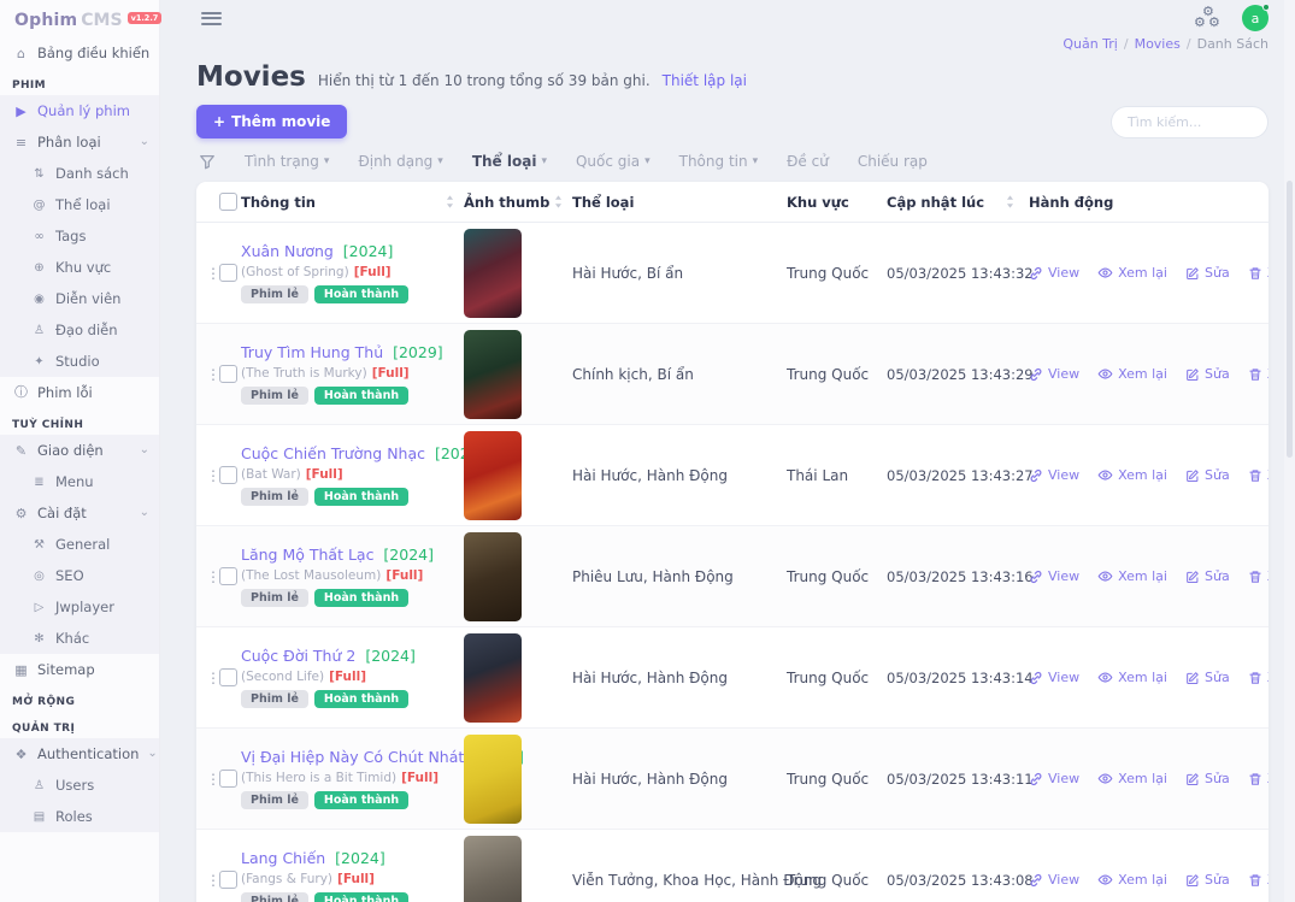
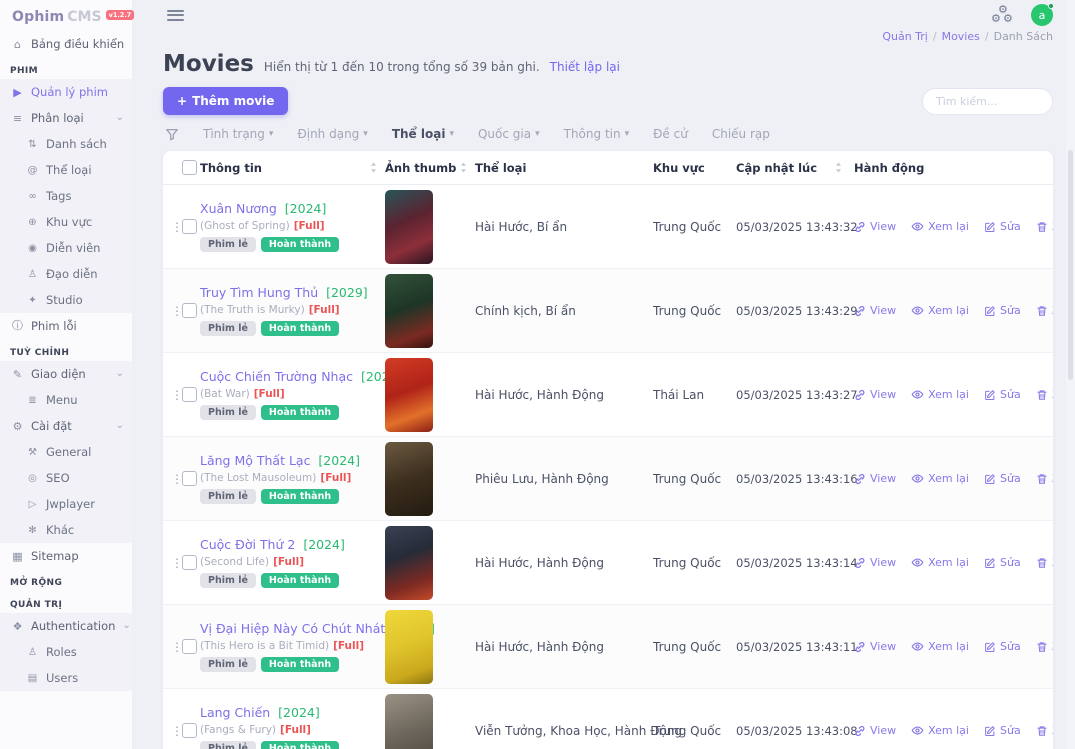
  Ophim
  CMS
  v1.2.7
  ⌂
  Bảng điều khiển
  PHIM
  ▶
  Quản lý phim
  ≡
  Phân loại
  ⌄
  ⇅
  Danh sách
  @
  Thể loại
  ∞
  Tags
  ⊕
  Khu vực
  ◉
  Diễn viên
  ♙
  Đạo diễn
  ✦
  Studio
  ⓘ
  Phim lỗi
  TUỲ CHỈNH
  ✎
  Giao diện
  ⌄
  ≣
  Menu
  ⚙
  Cài đặt
  ⌄
  ⚒
  General
  ◎
  SEO
  ▷
  Jwplayer
  ✻
  Khác
  ▦
  Sitemap
  MỞ RỘNG
  QUẢN TRỊ
  ❖
  Authentication
  ⌄
  ♙
- Users
+ Roles
  ▤
- Roles
+ Users
  ⚙
  ⚙
  ⚙
  a
  Quản Trị / Movies / Danh Sách
  Movies
  Hiển thị từ 1 đến 10 trong tổng số 39 bản ghi.
  Thiết lập lại
  +
  Thêm movie
  Tìm kiếm...
  Tình trạng
  ▾
  Định dạng
  ▾
  Thể loại
  ▾
  Quốc gia
  ▾
  Thông tin
  ▾
  Đề cử
  Chiếu rạp
  Thông tin
  Ảnh thumb
  Thể loại
  Khu vực
  Cập nhật lúc
  Hành động
  ⋮
  Xuân Nương [2024]
  (Ghost of Spring) [Full]
  Phim lẻ
  Hoàn thành
  Hài Hước, Bí ẩn
  Trung Quốc
  05/03/2025 13:43:3
  View
  Xem lại
  Sửa
  ⋮
  Truy Tìm Hung Thủ [2029]
  (The Truth is Murky) [Full]
  Phim lẻ
  Hoàn thành
  Chính kịch, Bí ẩn
  Trung Quốc
  05/03/2025 13:43:2
  View
  Xem lại
  Sửa
  ⋮
  Cuộc Chiến Trường Nhạc [20
  (Bat War) [Full]
  Phim lẻ
  Hoàn thành
  Hài Hước, Hành Động
  Thái Lan
  05/03/2025 13:43:2
  View
  Xem lại
  Sửa
  ⋮
  Lăng Mộ Thất Lạc [2024]
  (The Lost Mausoleum) [Full]
  Phim lẻ
  Hoàn thành
  Phiêu Lưu, Hành Động
  Trung Quốc
  05/03/2025 13:43:1
  View
  Xem lại
  Sửa
  ⋮
  Cuộc Đời Thứ 2 [2024]
  (Second Life) [Full]
  Phim lẻ
  Hoàn thành
  Hài Hước, Hành Động
  Trung Quốc
  05/03/2025 13:43:1
  View
  Xem lại
  Sửa
  ⋮
  Vị Đại Hiệp Này Có Chút Nhát
  (This Hero is a Bit Timid) [Full]
  Phim lẻ
  Hoàn thành
  Hài Hước, Hành Động
  Trung Quốc
  05/03/2025 13:43:1
  View
  Xem lại
  Sửa
  ⋮
  Lang Chiến [2024]
  (Fangs & Fury) [Full]
  Phim lẻ
  Hoàn thành
  Viễn Tưởng, Khoa Học, Hành
  Trung Quốc
  05/03/2025 13:43:0
  View
  Xem lại
  Sửa
